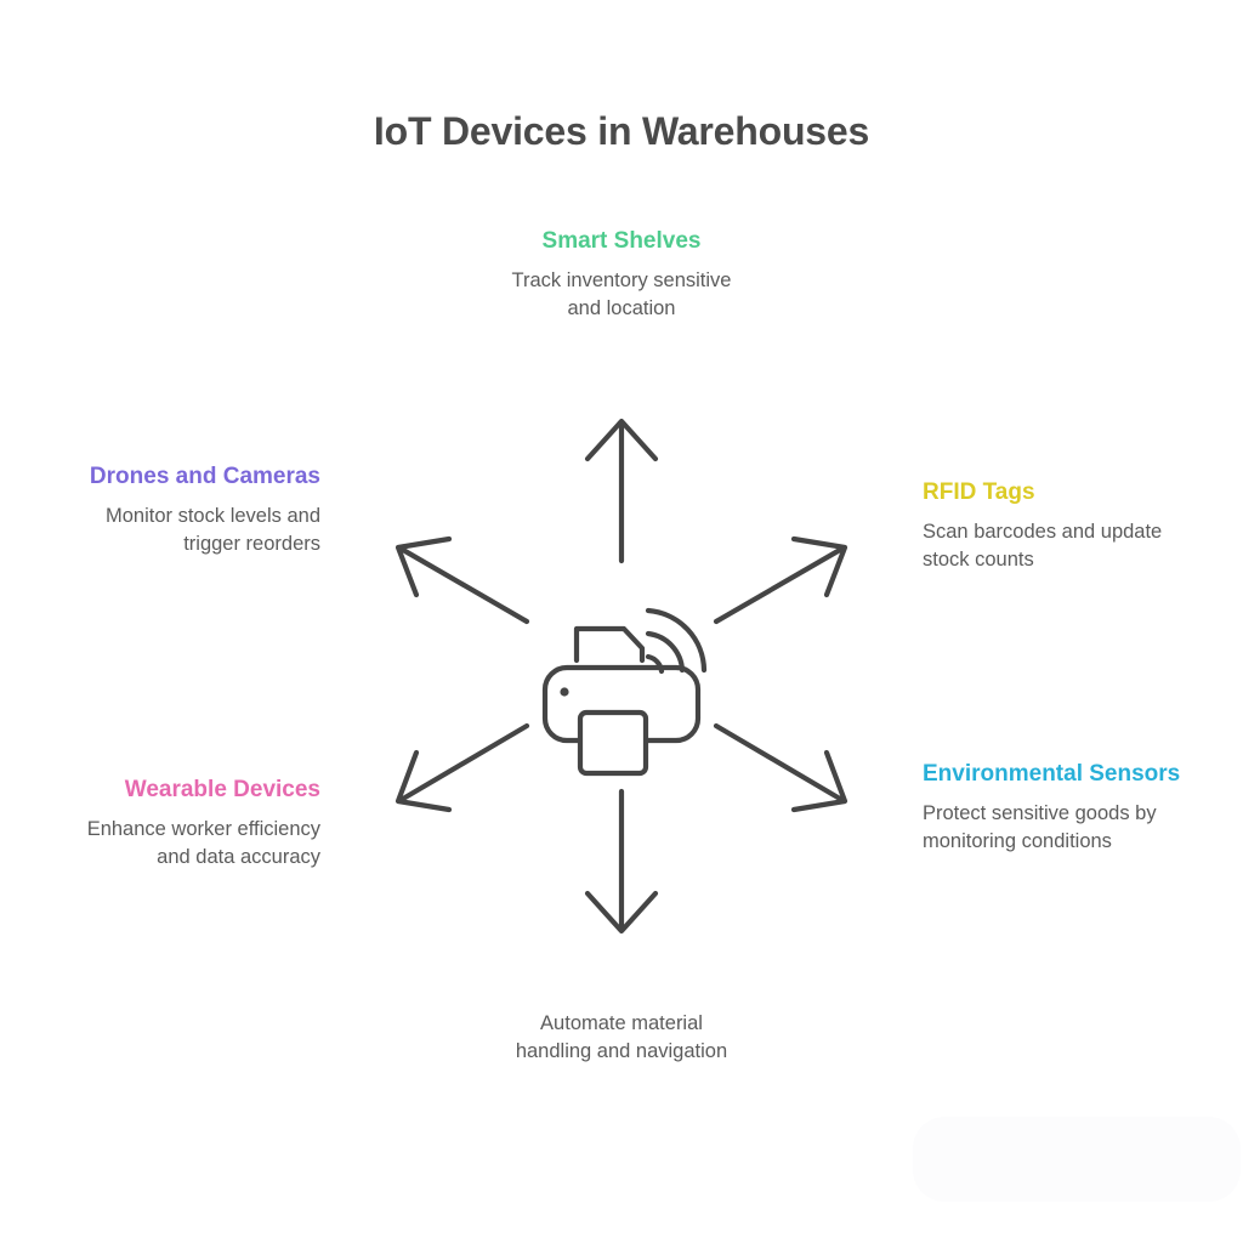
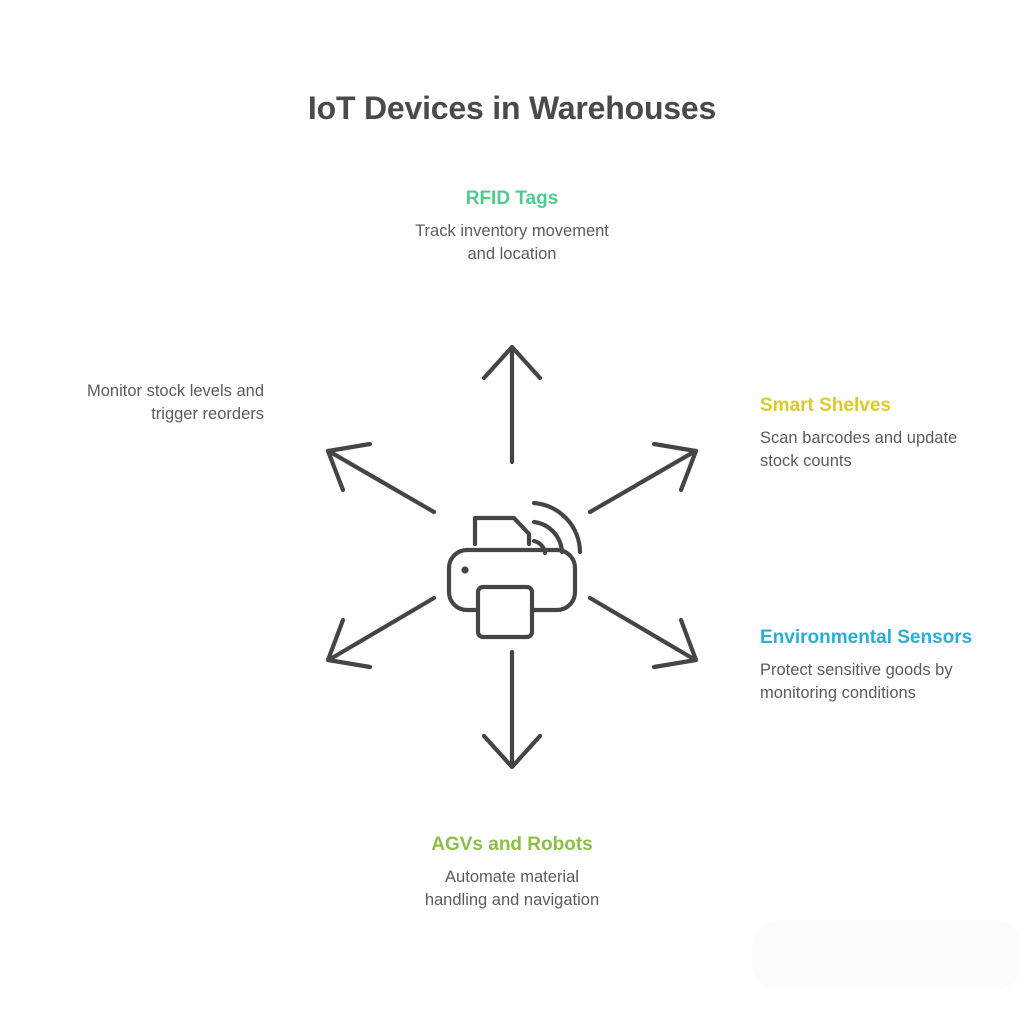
  IoT Devices in Warehouses
- Smart Shelves
+ RFID Tags
- Track inventory sensitive and location
+ Track inventory movement and location
- Drones and Cameras
  Monitor stock levels and trigger reorders
- RFID Tags
+ Smart Shelves
  Scan barcodes and update stock counts
- Wearable Devices
- Enhance worker efficiency and data accuracy
  Environmental Sensors
  Protect sensitive goods by monitoring conditions
+ AGVs and Robots
  Automate material handling and navigation
